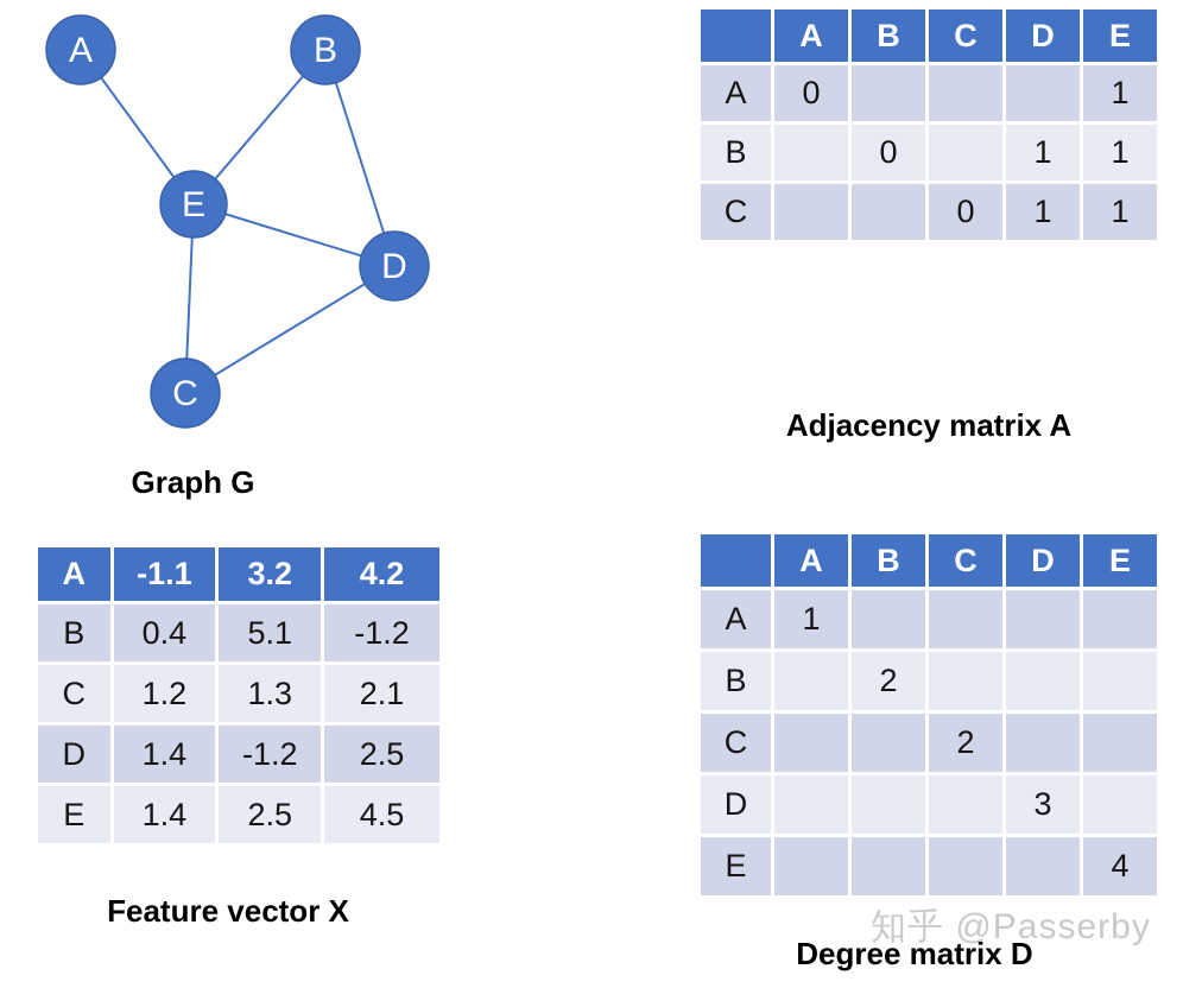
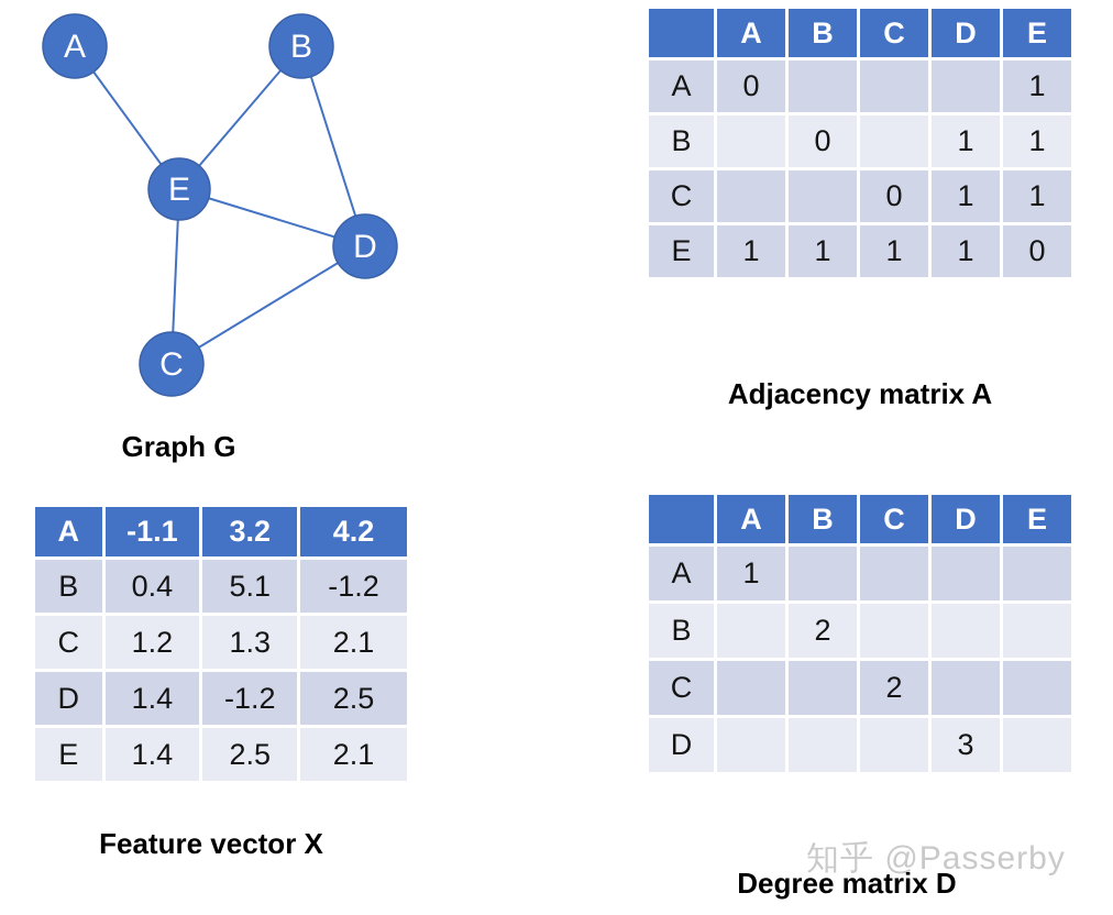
  A
  B
  E
  D
  C
  Graph G
  	A	B	C	D	E
  A	0				1
  B		0		1	1
  C			0	1	1
+ E	1	1	1	1	0
  Adjacency matrix A
  A	-1.1	3.2	4.2
  B	0.4	5.1	-1.2
  C	1.2	1.3	2.1
  D	1.4	-1.2	2.5
- E	1.4	2.5	4.5
+ E	1.4	2.5	2.1
  Feature vector X
  	A	B	C	D	E
  A	1
  B		2
  C			2
  D				3
- E					4
  知乎 @Passerby
  Degree matrix D
